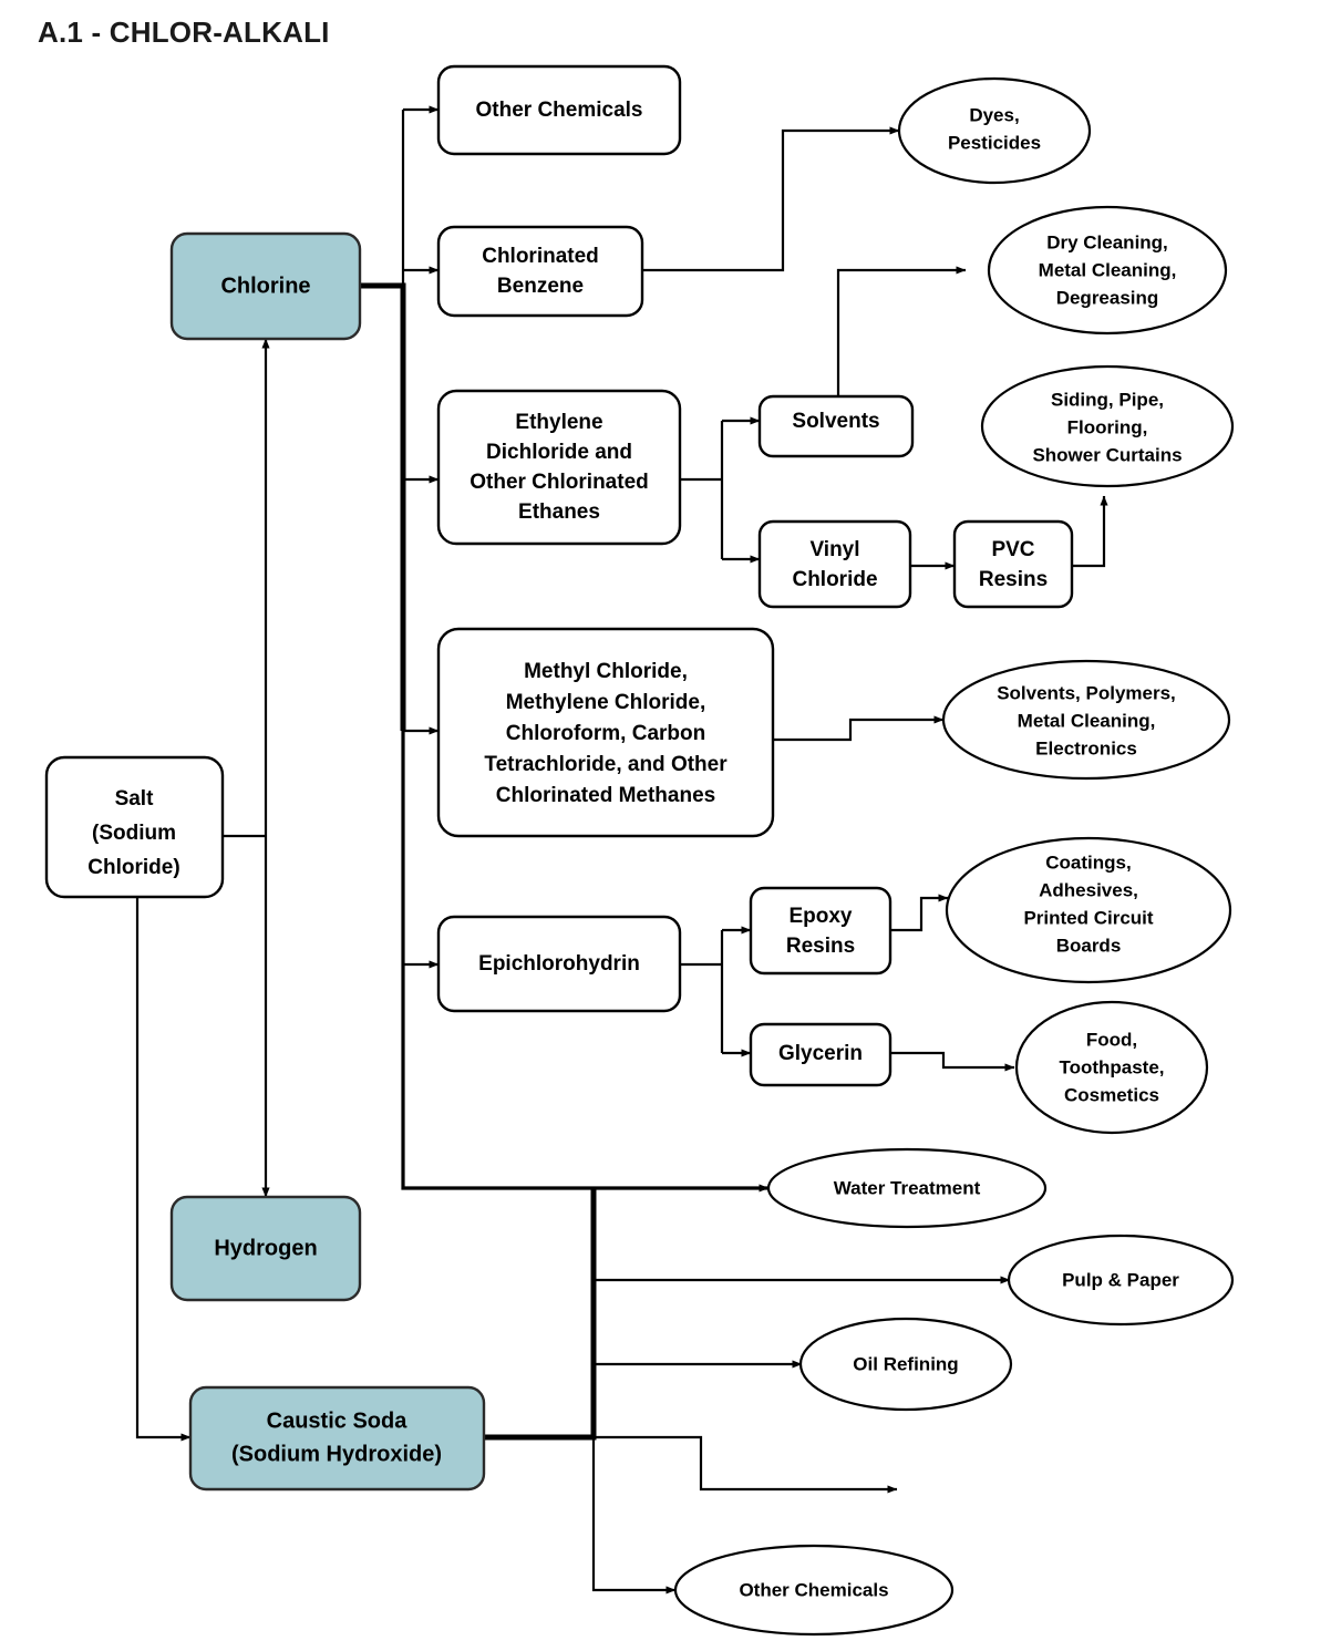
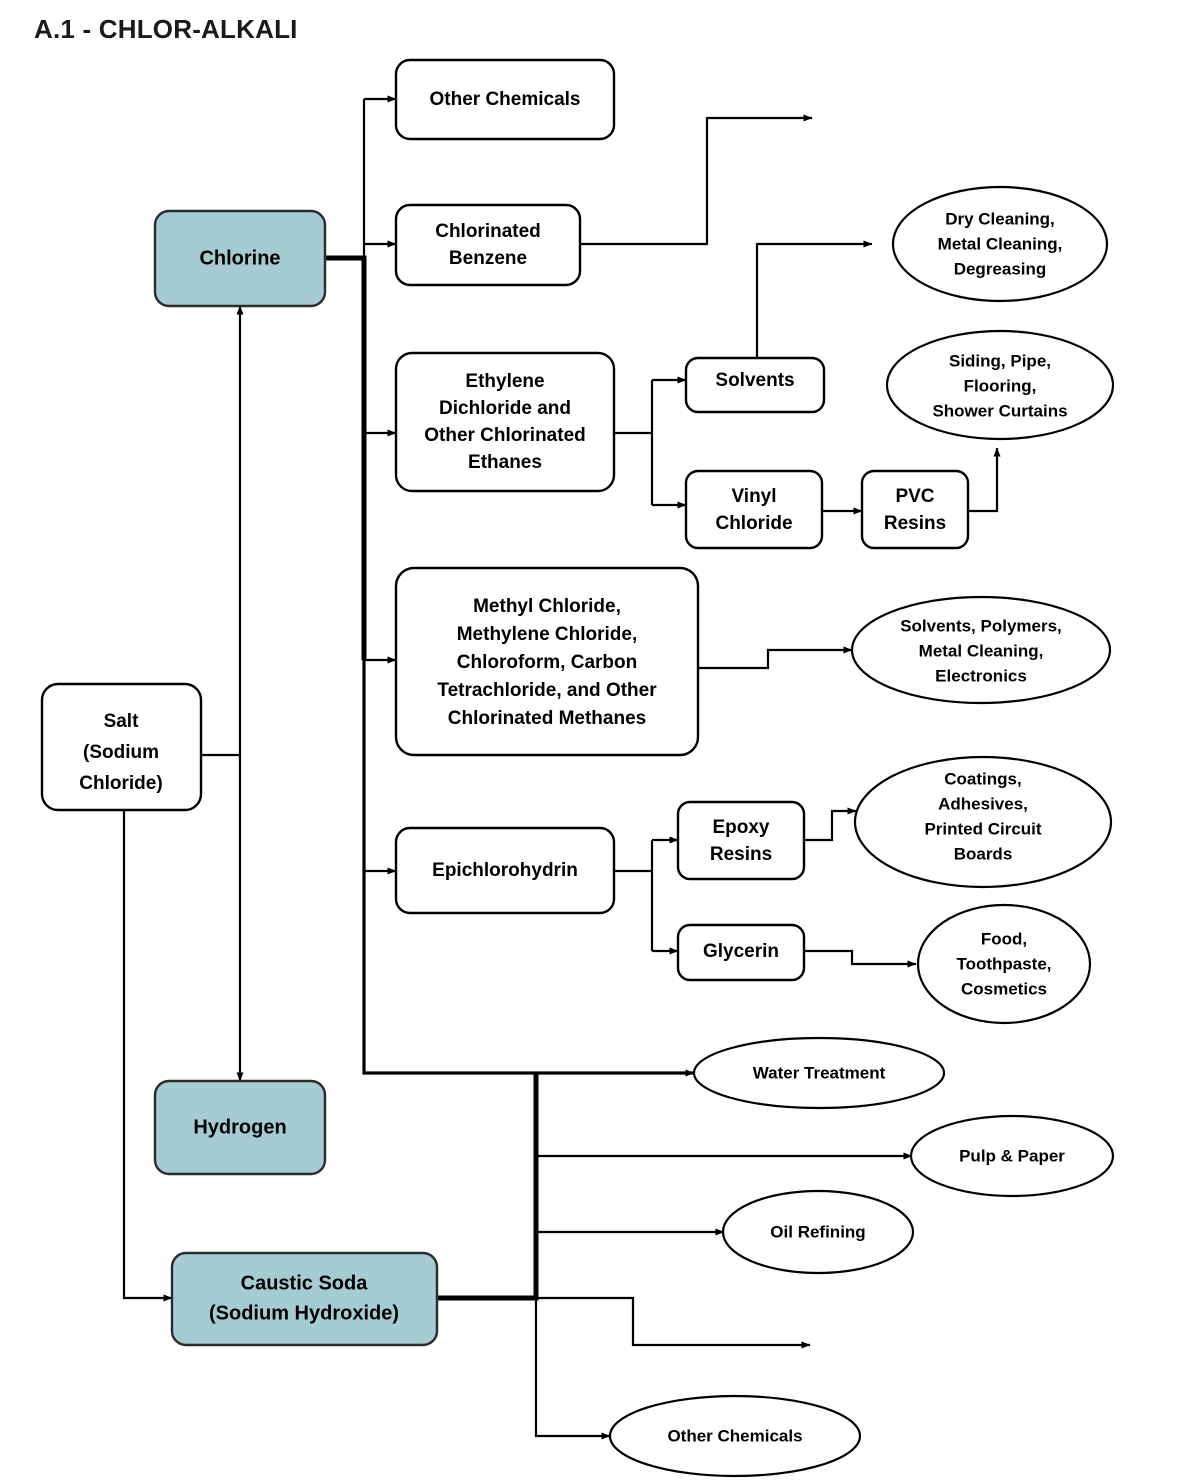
  A.1 - CHLOR-ALKALI
  Salt
  (Sodium
  Chloride)
  Chlorine
  Hydrogen
  Caustic Soda
  (Sodium Hydroxide)
  Other Chemicals
  Chlorinated
  Benzene
  Ethylene
  Dichloride and
  Other Chlorinated
  Ethanes
  Methyl Chloride,
  Methylene Chloride,
  Chloroform, Carbon
  Tetrachloride, and Other
  Chlorinated Methanes
  Epichlorohydrin
  Solvents
  Vinyl
  Chloride
  PVC
  Resins
  Epoxy
  Resins
  Glycerin
- Dyes,
- Pesticides
  Dry Cleaning,
  Metal Cleaning,
  Degreasing
  Siding, Pipe,
  Flooring,
  Shower Curtains
  Solvents, Polymers,
  Metal Cleaning,
  Electronics
  Coatings,
  Adhesives,
  Printed Circuit
  Boards
  Food,
  Toothpaste,
  Cosmetics
  Water Treatment
  Pulp & Paper
  Oil Refining
  Other Chemicals
